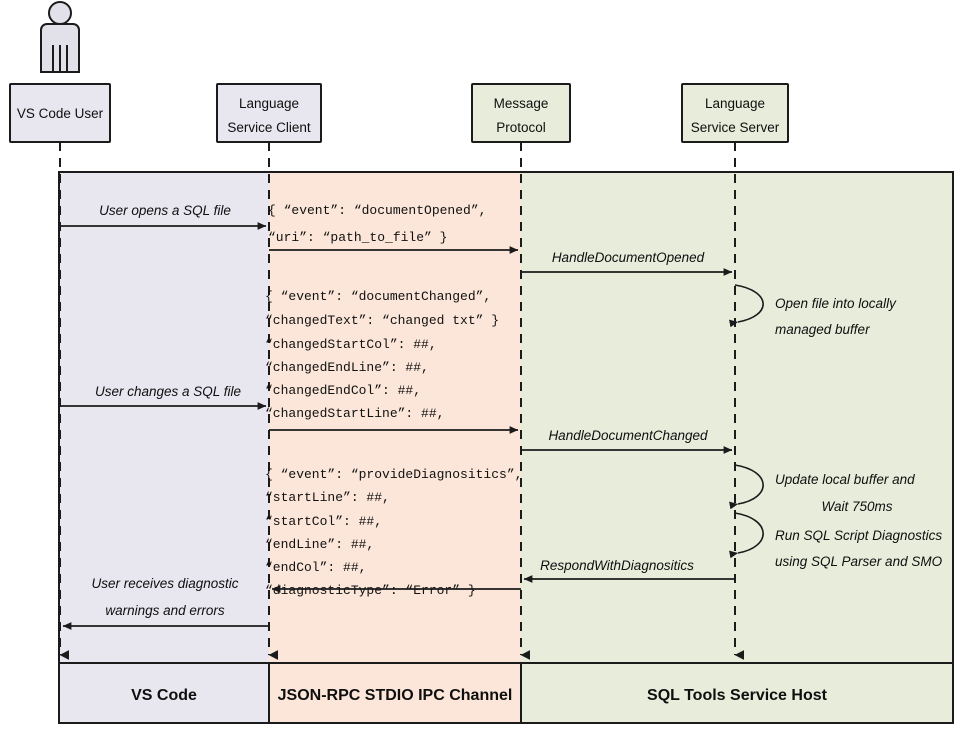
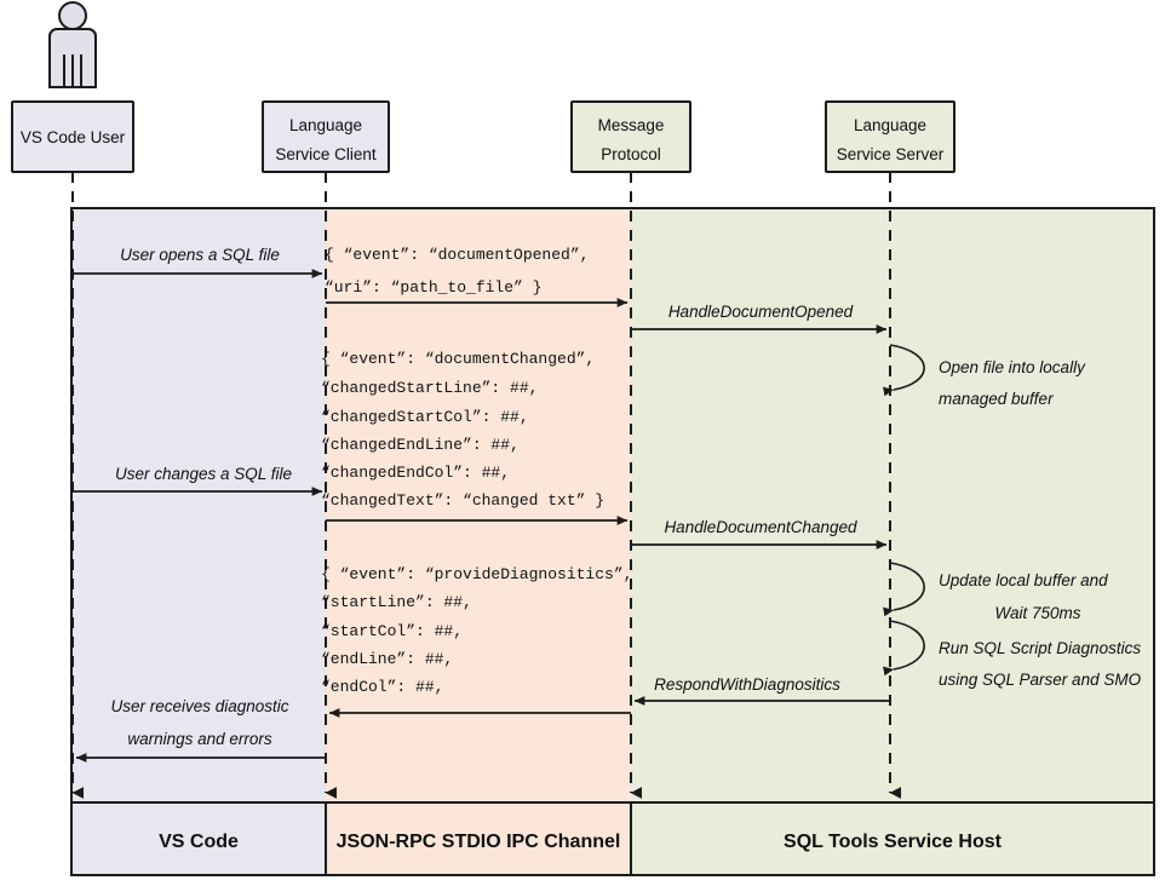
  VS Code User
  Language
  Service Client
  Message
  Protocol
  Language
  Service Server
  User opens a SQL file
  { “event”: “documentOpened”,
  “uri”: “path_to_file” }
  HandleDocumentOpened
  Open file into locally
  managed buffer
  { “event”: “documentChanged”,
- “changedText”: “changed txt” }
+ “changedStartLine”: ##,
  “changedStartCol”: ##,
  “changedEndLine”: ##,
  “changedEndCol”: ##,
- “changedStartLine”: ##,
+ “changedText”: “changed txt” }
  User changes a SQL file
  HandleDocumentChanged
  Update local buffer and
  Wait 750ms
  Run SQL Script Diagnostics
  using SQL Parser and SMO
  { “event”: “provideDiagnositics”,
  “startLine”: ##,
  “startCol”: ##,
  “endLine”: ##,
  “endCol”: ##,
- “diagnosticType”: “Error” }
  RespondWithDiagnositics
  User receives diagnostic
  warnings and errors
  VS Code
  JSON-RPC STDIO IPC Channel
  SQL Tools Service Host
